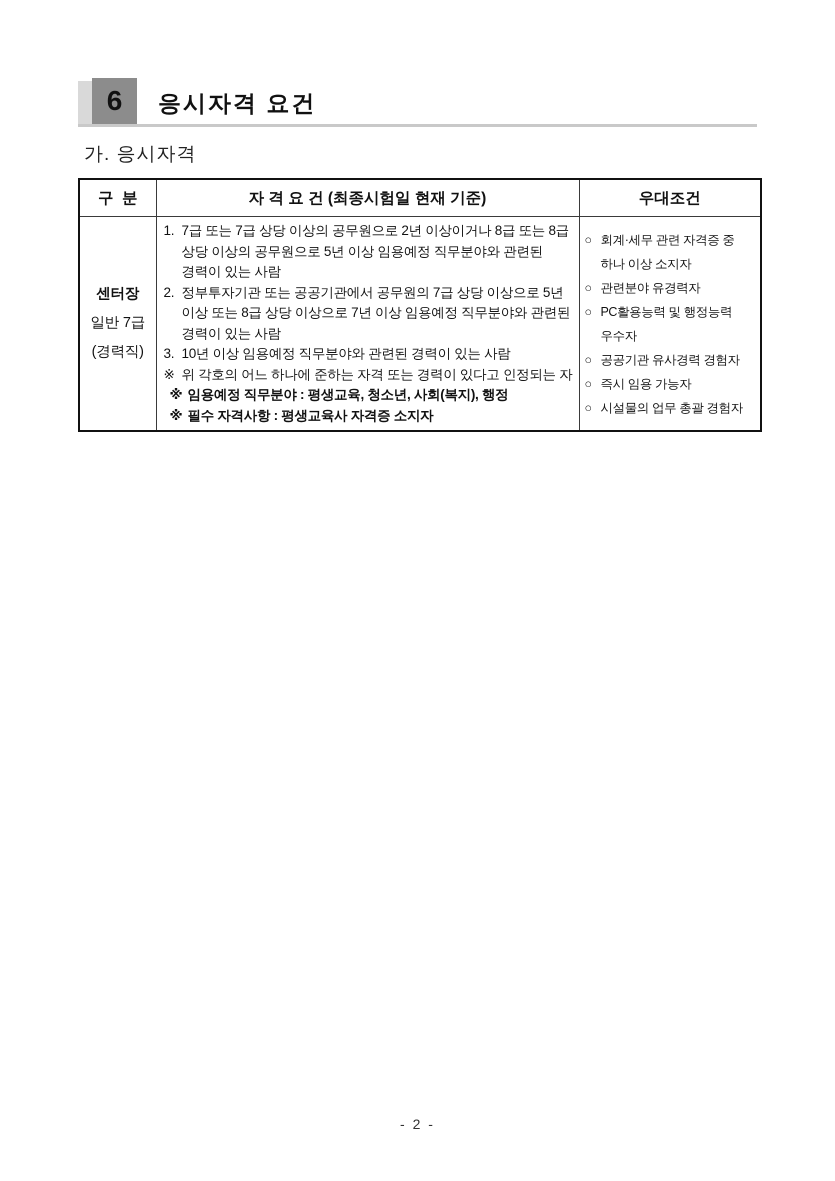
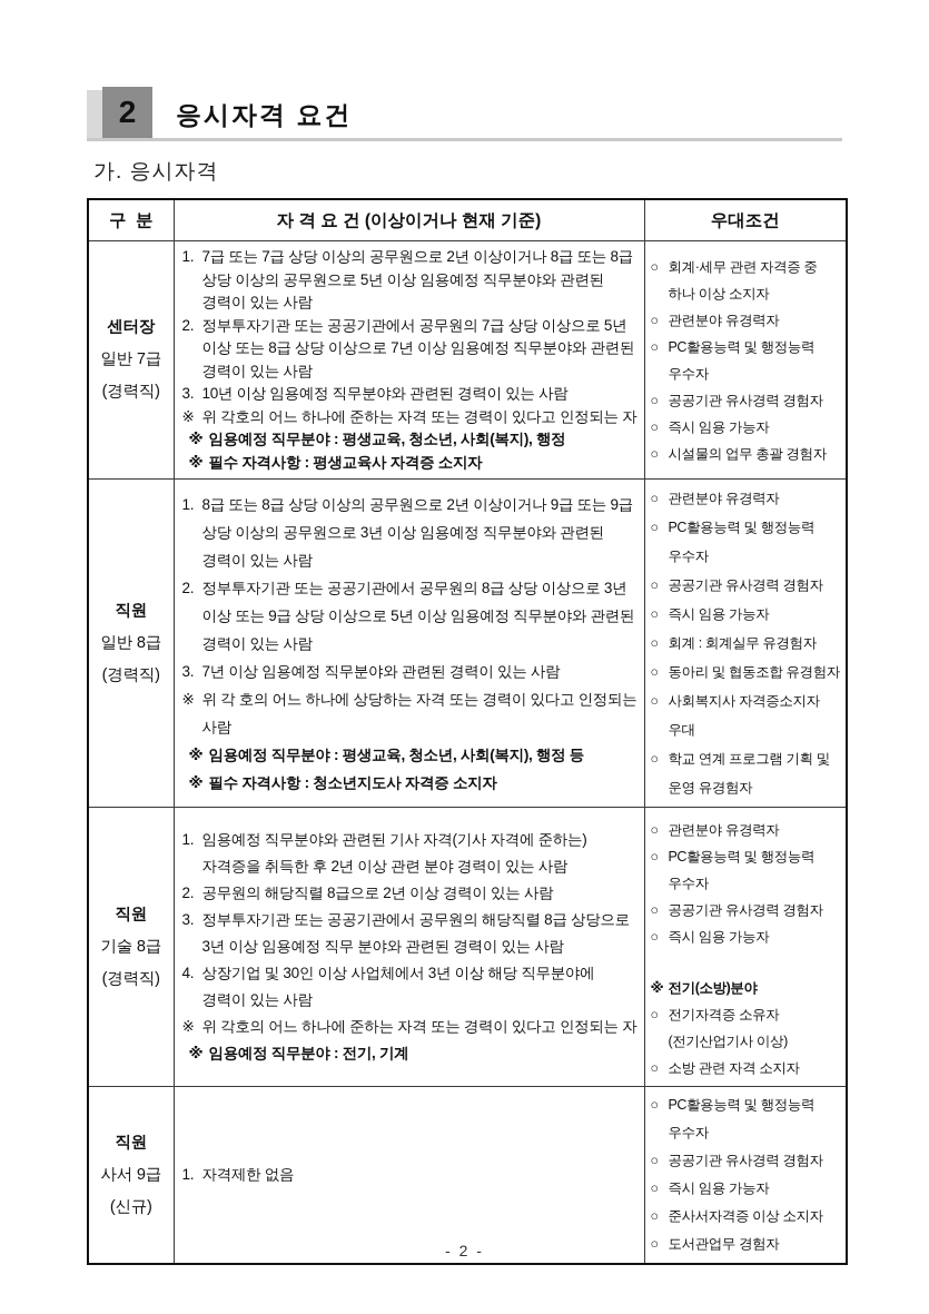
- 6
+ 2
  응시자격 요건
  가. 응시자격
- 구 분	자 격 요 건 (최종시험일 현재 기준)	우대조건
+ 구 분	자 격 요 건 (이상이거나 현재 기준)	우대조건
  센터장 일반 7급 (경력직)	1. 7급 또는 7급 상당 이상의 공무원으로 2년 이상이거나 8급 또는 8급 상당 이상의 공무원으로 5년 이상 임용예정 직무분야와 관련된 경력이 있는 사람 2. 정부투자기관 또는 공공기관에서 공무원의 7급 상당 이상으로 5년 이상 또는 8급 상당 이상으로 7년 이상 임용예정 직무분야와 관련된 경력이 있는 사람 3. 10년 이상 임용예정 직무분야와 관련된 경력이 있는 사람 ※ 위 각호의 어느 하나에 준하는 자격 또는 경력이 있다고 인정되는 자 ※ 임용예정 직무분야 : 평생교육, 청소년, 사회(복지), 행정 ※ 필수 자격사항 : 평생교육사 자격증 소지자	○ 회계·세무 관련 자격증 중 하나 이상 소지자 ○ 관련분야 유경력자 ○ PC활용능력 및 행정능력 우수자 ○ 공공기관 유사경력 경험자 ○ 즉시 임용 가능자 ○ 시설물의 업무 총괄 경험자
+ 직원 일반 8급 (경력직)	1. 8급 또는 8급 상당 이상의 공무원으로 2년 이상이거나 9급 또는 9급 상당 이상의 공무원으로 3년 이상 임용예정 직무분야와 관련된 경력이 있는 사람 2. 정부투자기관 또는 공공기관에서 공무원의 8급 상당 이상으로 3년 이상 또는 9급 상당 이상으로 5년 이상 임용예정 직무분야와 관련된 경력이 있는 사람 3. 7년 이상 임용예정 직무분야와 관련된 경력이 있는 사람 ※ 위 각 호의 어느 하나에 상당하는 자격 또는 경력이 있다고 인정되는 사람 ※ 임용예정 직무분야 : 평생교육, 청소년, 사회(복지), 행정 등 ※ 필수 자격사항 : 청소년지도사 자격증 소지자	○ 관련분야 유경력자 ○ PC활용능력 및 행정능력 우수자 ○ 공공기관 유사경력 경험자 ○ 즉시 임용 가능자 ○ 회계 : 회계실무 유경험자 ○ 동아리 및 협동조합 유경험자 ○ 사회복지사 자격증소지자 우대 ○ 학교 연계 프로그램 기획 및 운영 유경험자
+ 직원 기술 8급 (경력직)	1. 임용예정 직무분야와 관련된 기사 자격(기사 자격에 준하는) 자격증을 취득한 후 2년 이상 관련 분야 경력이 있는 사람 2. 공무원의 해당직렬 8급으로 2년 이상 경력이 있는 사람 3. 정부투자기관 또는 공공기관에서 공무원의 해당직렬 8급 상당으로 3년 이상 임용예정 직무 분야와 관련된 경력이 있는 사람 4. 상장기업 및 30인 이상 사업체에서 3년 이상 해당 직무분야에 경력이 있는 사람 ※ 위 각호의 어느 하나에 준하는 자격 또는 경력이 있다고 인정되는 자 ※ 임용예정 직무분야 : 전기, 기계	○ 관련분야 유경력자 ○ PC활용능력 및 행정능력 우수자 ○ 공공기관 유사경력 경험자 ○ 즉시 임용 가능자 ※ 전기(소방)분야 ○ 전기자격증 소유자 (전기산업기사 이상) ○ 소방 관련 자격 소지자
+ 직원 사서 9급 (신규)	1. 자격제한 없음	○ PC활용능력 및 행정능력 우수자 ○ 공공기관 유사경력 경험자 ○ 즉시 임용 가능자 ○ 준사서자격증 이상 소지자 ○ 도서관업무 경험자
  - 2 -
